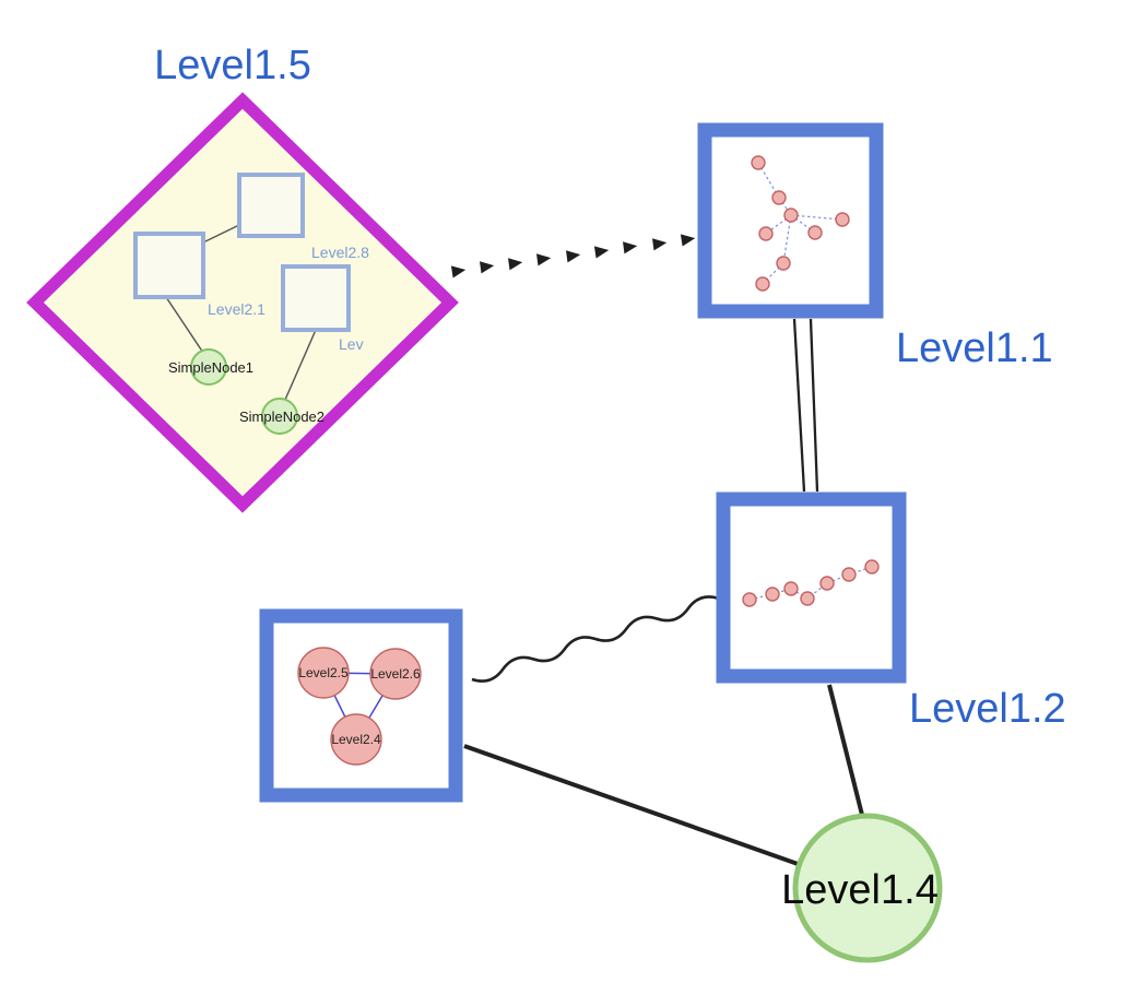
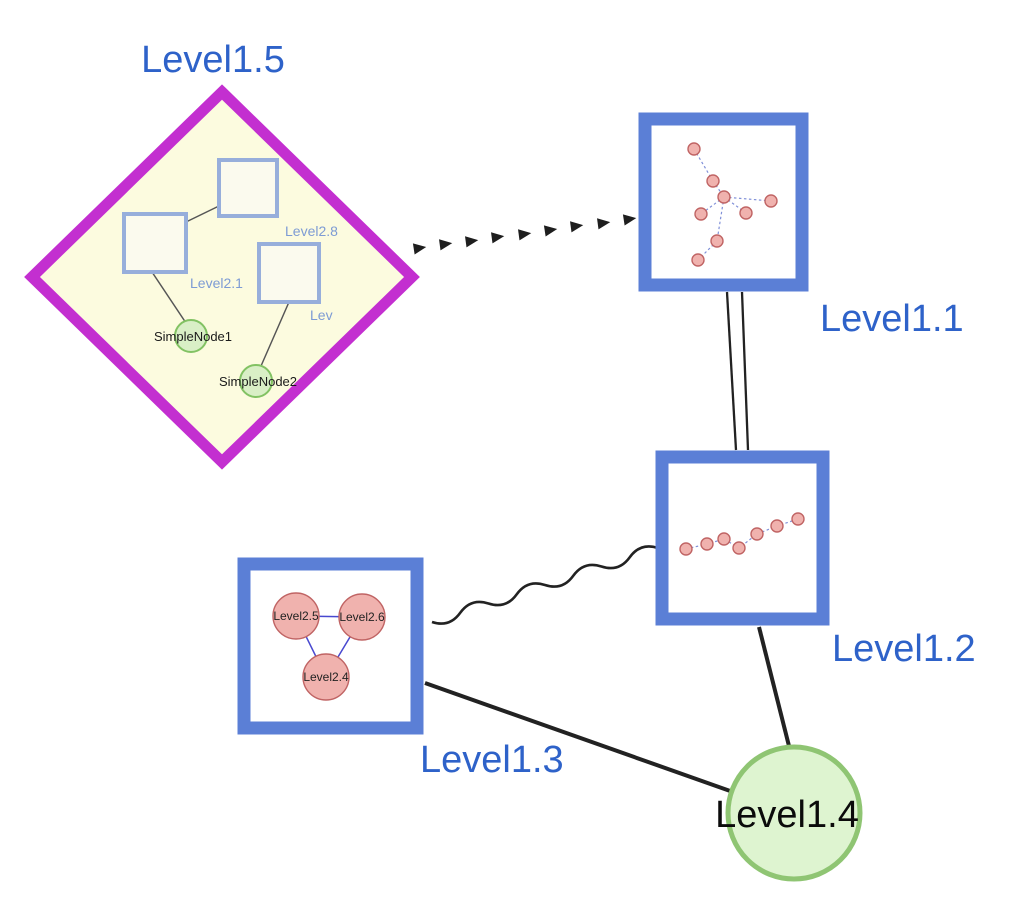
  Level2.8
  Level2.1
  Lev
  SimpleNode1
  SimpleNode2
  Level1.5
  Level1.1
  Level1.2
  Level2.5
  Level2.6
  Level2.4
+ Level1.3
  Level1.4
